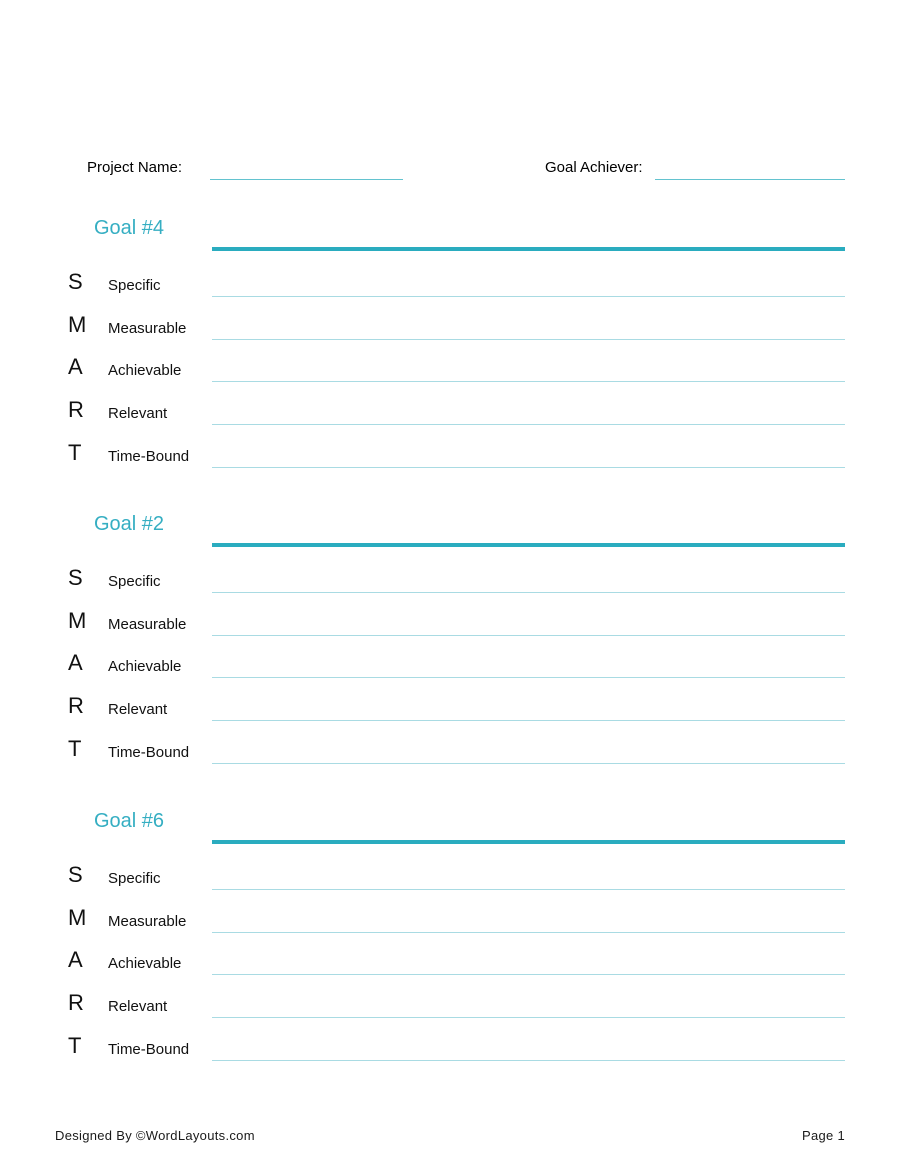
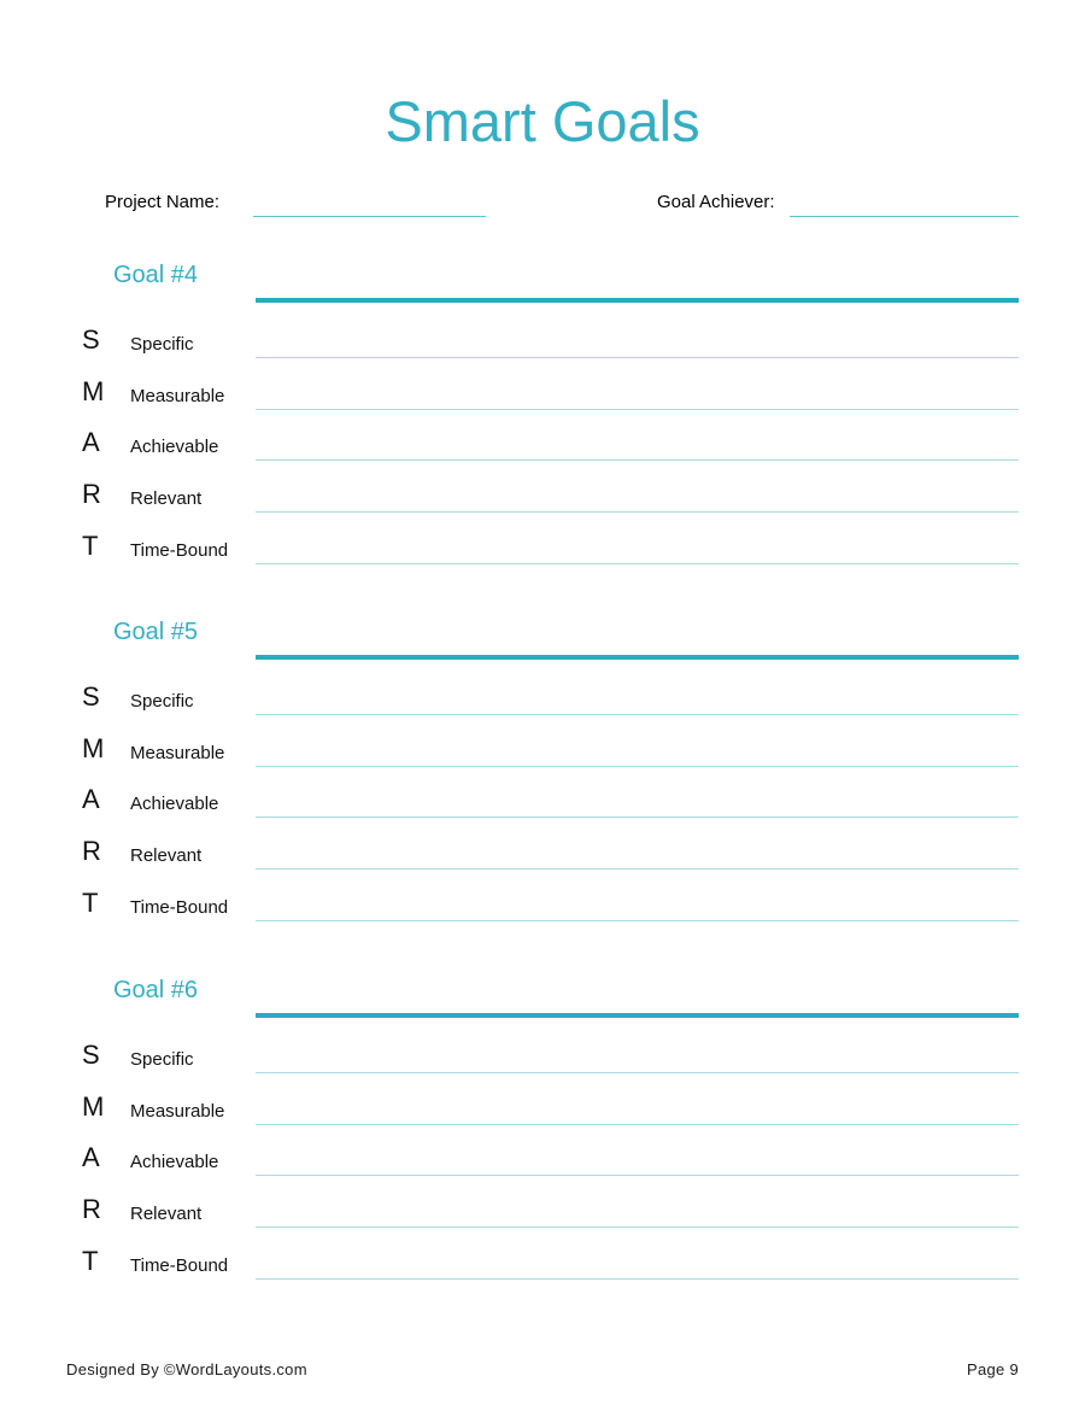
+ Smart Goals
  Project Name:
  Goal Achiever:
  Goal #4
  S
  Specific
  M
  Measurable
  A
  Achievable
  R
  Relevant
  T
  Time-Bound
- Goal #2
+ Goal #5
  S
  Specific
  M
  Measurable
  A
  Achievable
  R
  Relevant
  T
  Time-Bound
  Goal #6
  S
  Specific
  M
  Measurable
  A
  Achievable
  R
  Relevant
  T
  Time-Bound
  Designed By ©WordLayouts.com
- Page 1
+ Page 9
